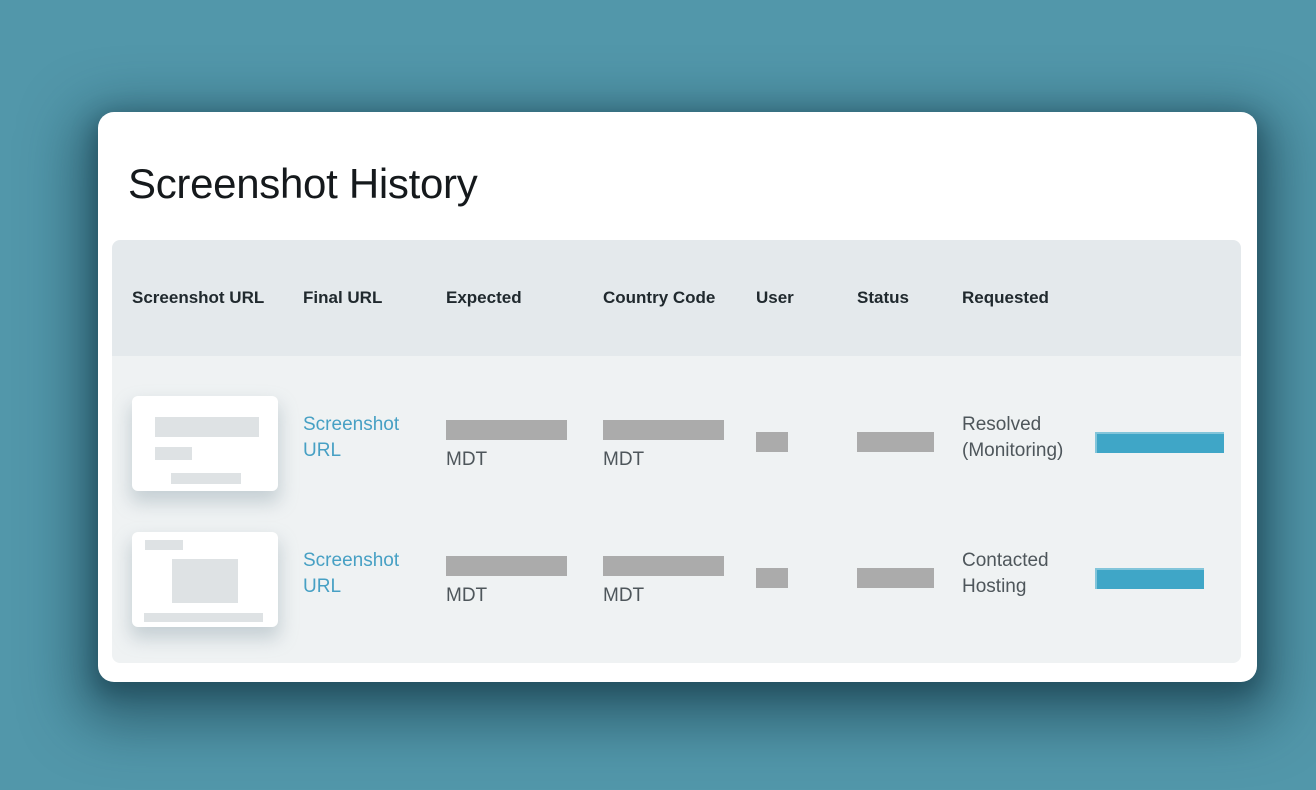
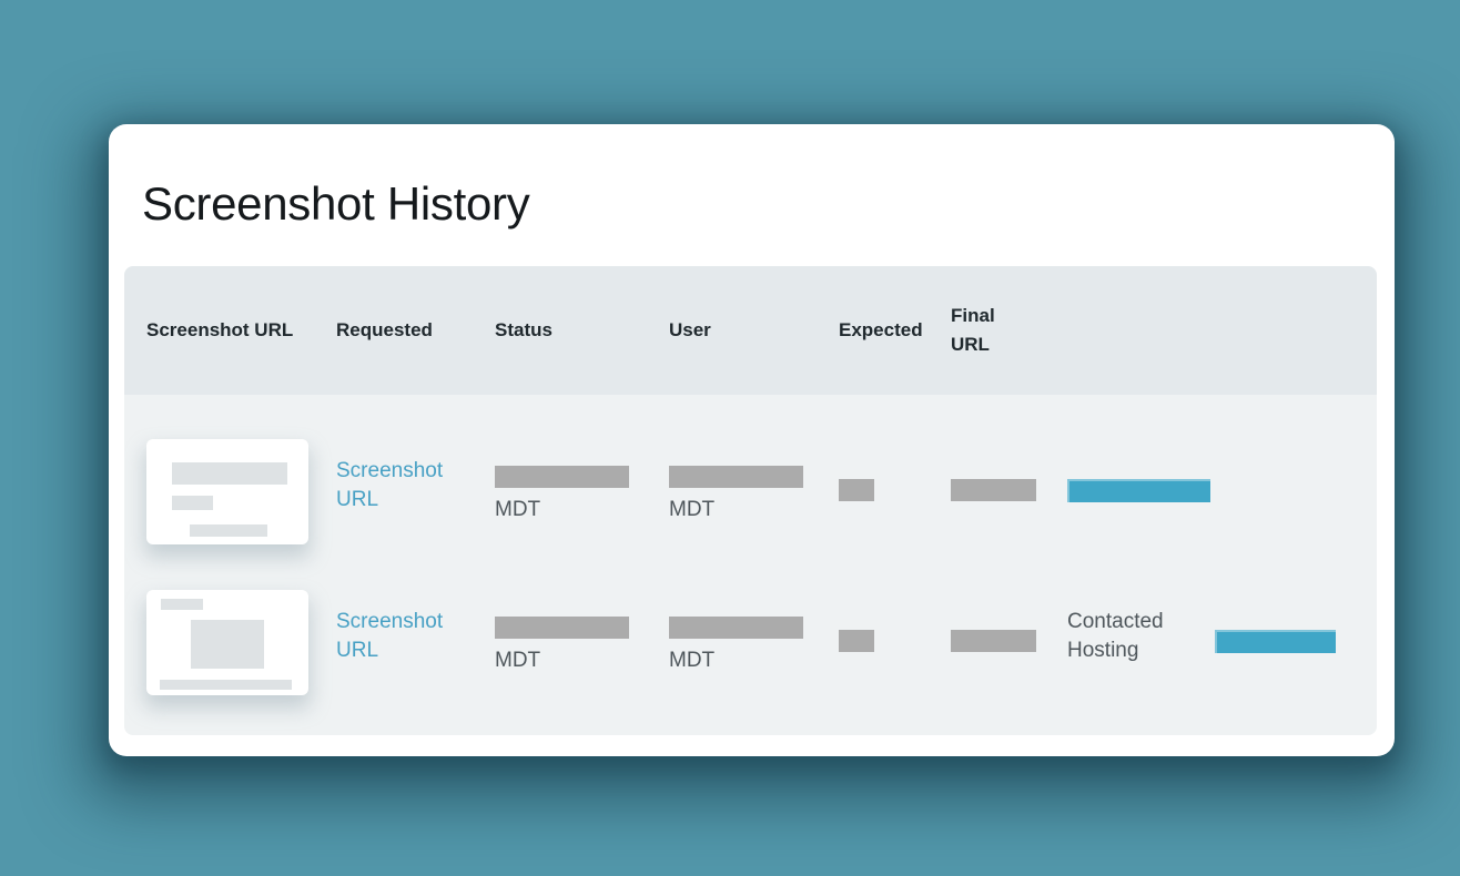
  Screenshot History
  Screenshot URL
- Final URL
+ Requested
- Expected
+ Status
- Country Code
  User
- Status
+ Expected
- Requested
+ Final URL
  Screenshot URL
  MDT
  MDT
- Resolved (Monitoring)
  Screenshot URL
  MDT
  MDT
  Contacted Hosting
